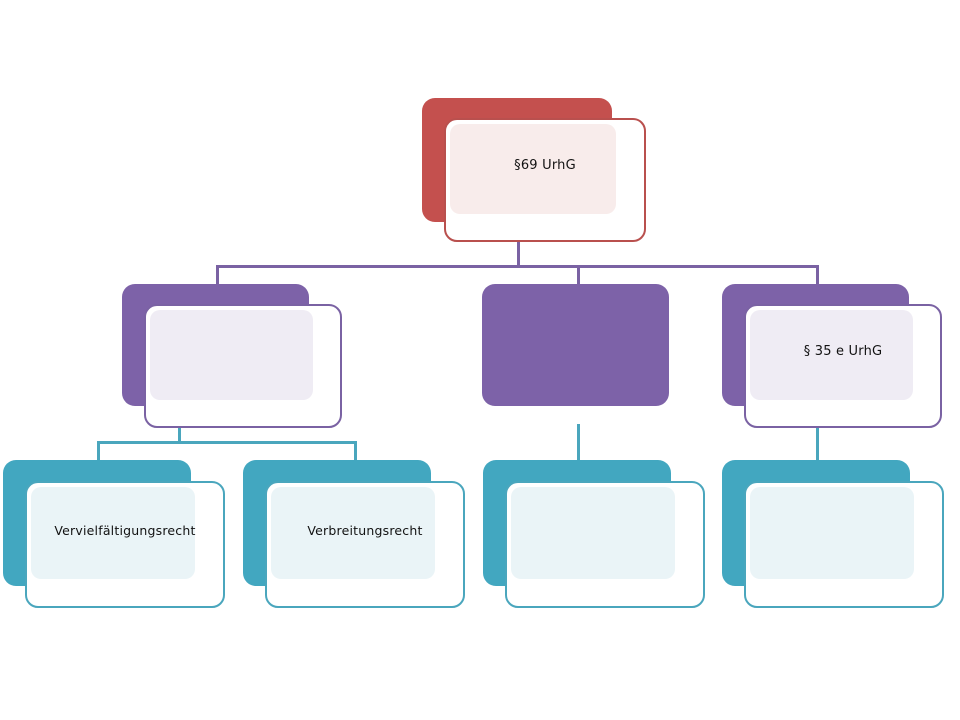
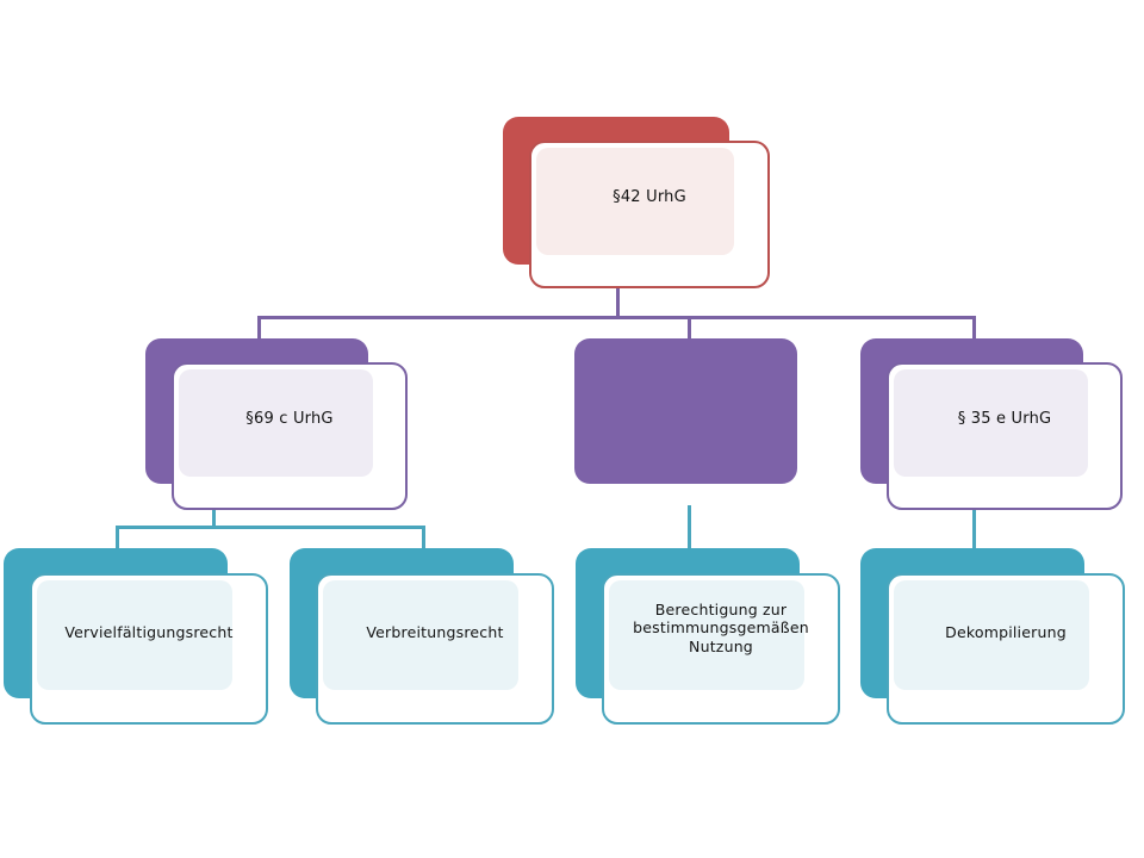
- §69 UrhG
+ §42 UrhG
+ §69 c UrhG
  § 35 e UrhG
  Vervielfältigungsrecht
  Verbreitungsrecht
+ Berechtigung zur
+ bestimmungsgemäßen
+ Nutzung
+ Dekompilierung
